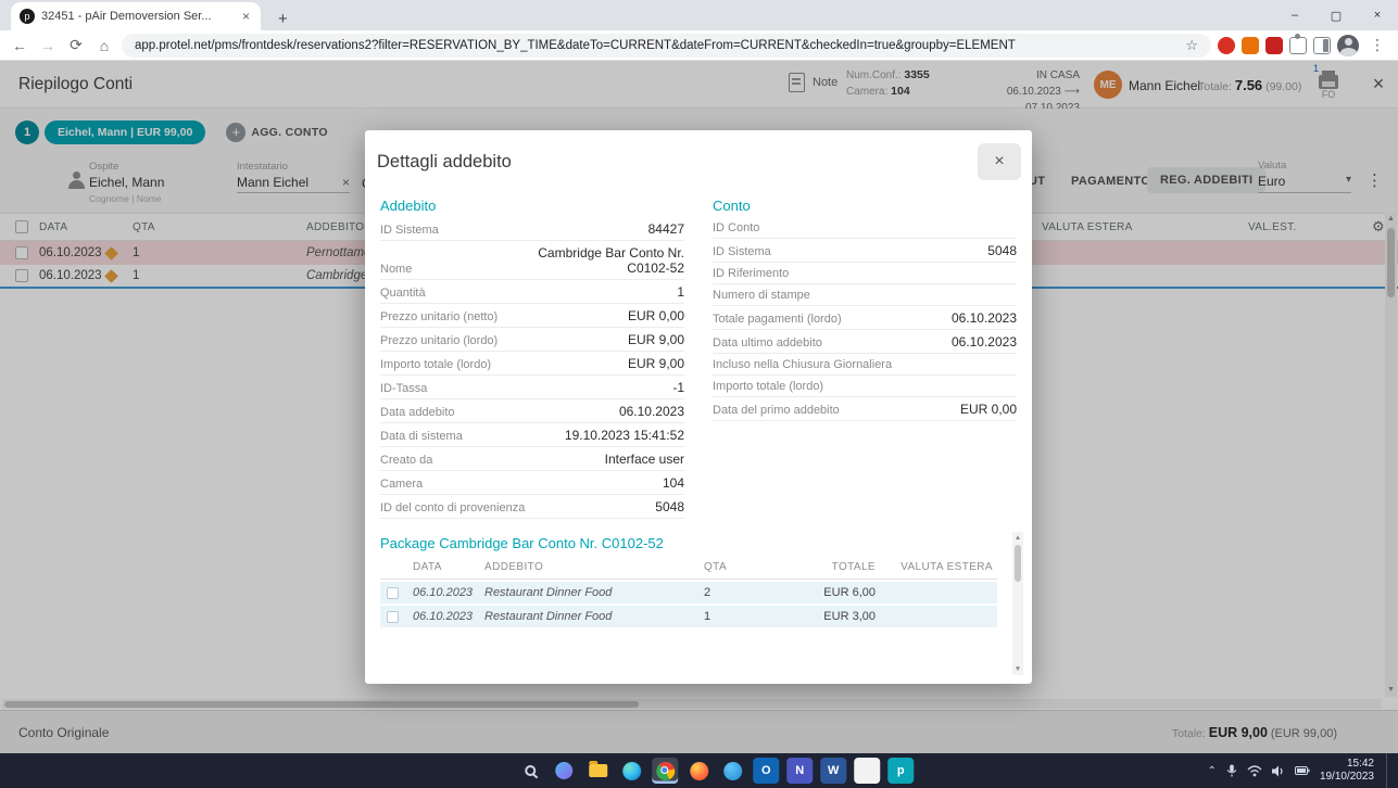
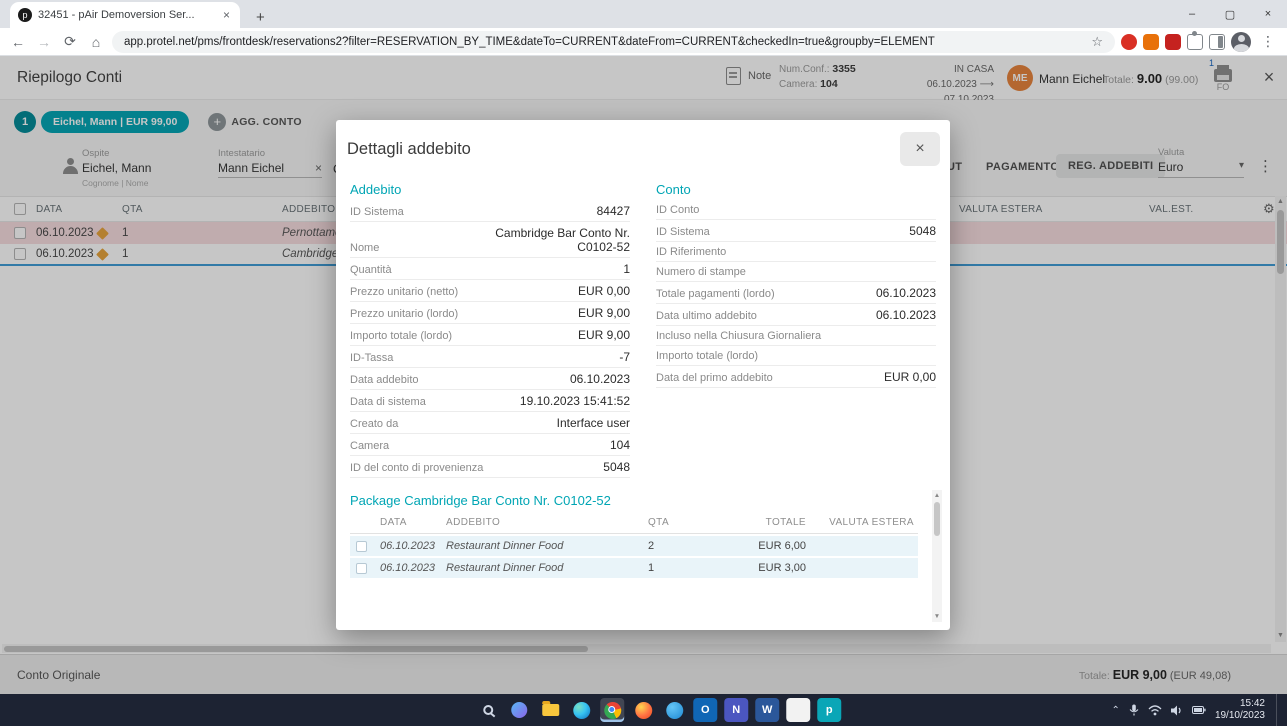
  p
  32451 - pAir Demoversion Ser...
  ×
  +
  –
  ▢
  ×
  ←
  →
  ⟳
  ⌂
  app.protel.net/pms/frontdesk/reservations2?filter=RESERVATION_BY_TIME&dateTo=CURRENT&dateFrom=CURRENT&checkedIn=true&groupby=ELEMENT
  ☆
  ⋮
  Riepilogo Conti
  Note
  Num.Conf.: 3355
  Camera: 104
  IN CASA
  ME
  Mann Eichel
- Totale: 7.56 (99.00)
+ Totale: 9.00 (99.00)
  1
  FO
  ×
  1
  Eichel, Mann | EUR 99,00
  +
  AGG. CONTO
  Ospite
  Eichel, Mann
  Cognome | Nome
  Intestatario
  Mann Eichel
  ×
  UT
  PAGAMENTO
  REG. ADDEBITI
  Valuta
  Euro
  ▾
  ⋮
  DATA
  QTA
  ADDEBITO
  VALUTA ESTERA
  VAL.EST.
  ⚙
  06.10.2023
  1
  06.10.2023
  1
  Conto Originale
- Totale: EUR 9,00 (EUR 99,00)
+ Totale: EUR 9,00 (EUR 49,08)
  Dettagli addebito
  ×
  Addebito
  ID Sistema
  84427
  Nome
  Cambridge Bar Conto Nr. C0102-52
  Quantità
  1
  Prezzo unitario (netto)
  EUR 0,00
  Prezzo unitario (lordo)
  EUR 9,00
  Importo totale (lordo)
  EUR 9,00
  ID-Tassa
- -1
+ -7
  Data addebito
  06.10.2023
  Data di sistema
  19.10.2023 15:41:52
  Creato da
  Interface user
  Camera
  104
  ID del conto di provenienza
  5048
  Conto
  ID Conto
  ID Sistema
  5048
  ID Riferimento
  Numero di stampe
  Totale pagamenti (lordo)
  06.10.2023
  Data ultimo addebito
  06.10.2023
  Incluso nella Chiusura Giornaliera
  Importo totale (lordo)
  Data del primo addebito
  EUR 0,00
  Package Cambridge Bar Conto Nr. C0102-52
  DATA
  ADDEBITO
  QTA
  TOTALE
  VALUTA ESTERA
  06.10.2023
  Restaurant Dinner Food
  2
  EUR 6,00
  06.10.2023
  Restaurant Dinner Food
  1
  EUR 3,00
  O
  N
  W
  p
  ⌃
  15:42
  19/10/2023
